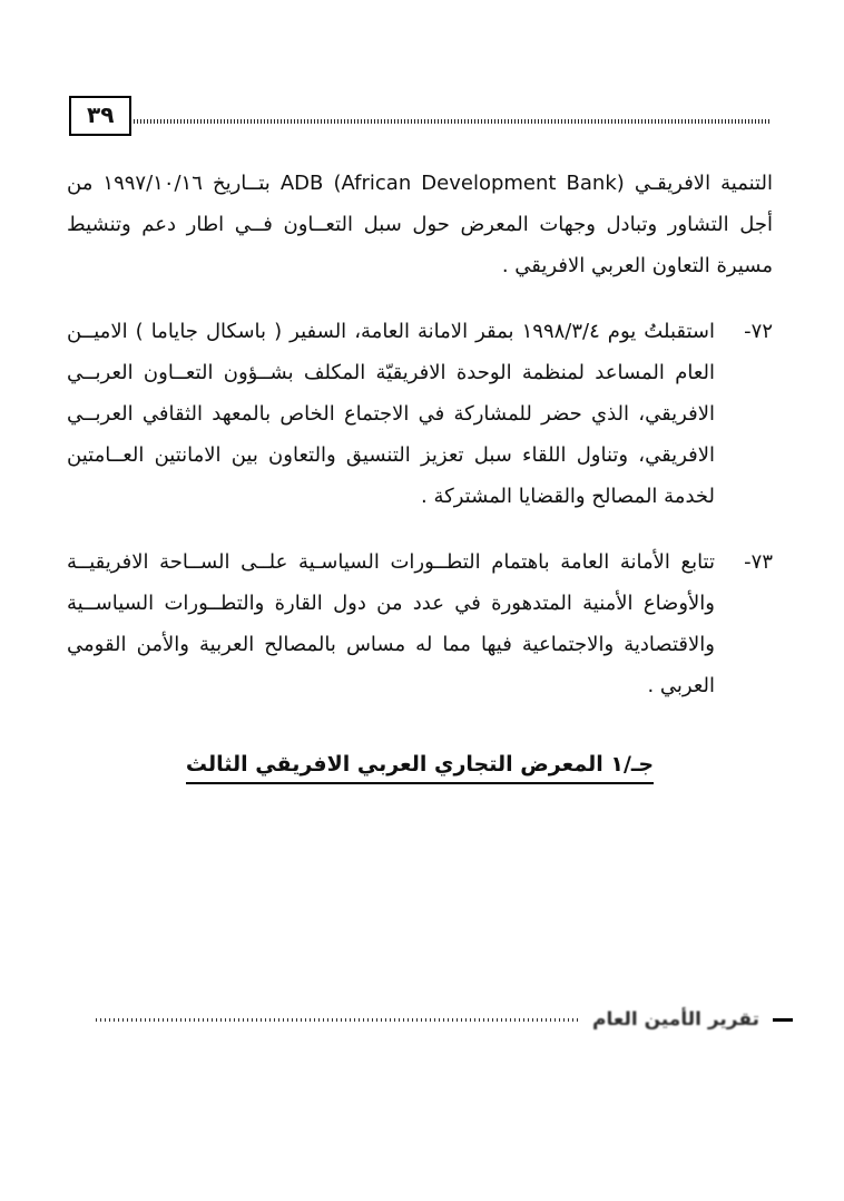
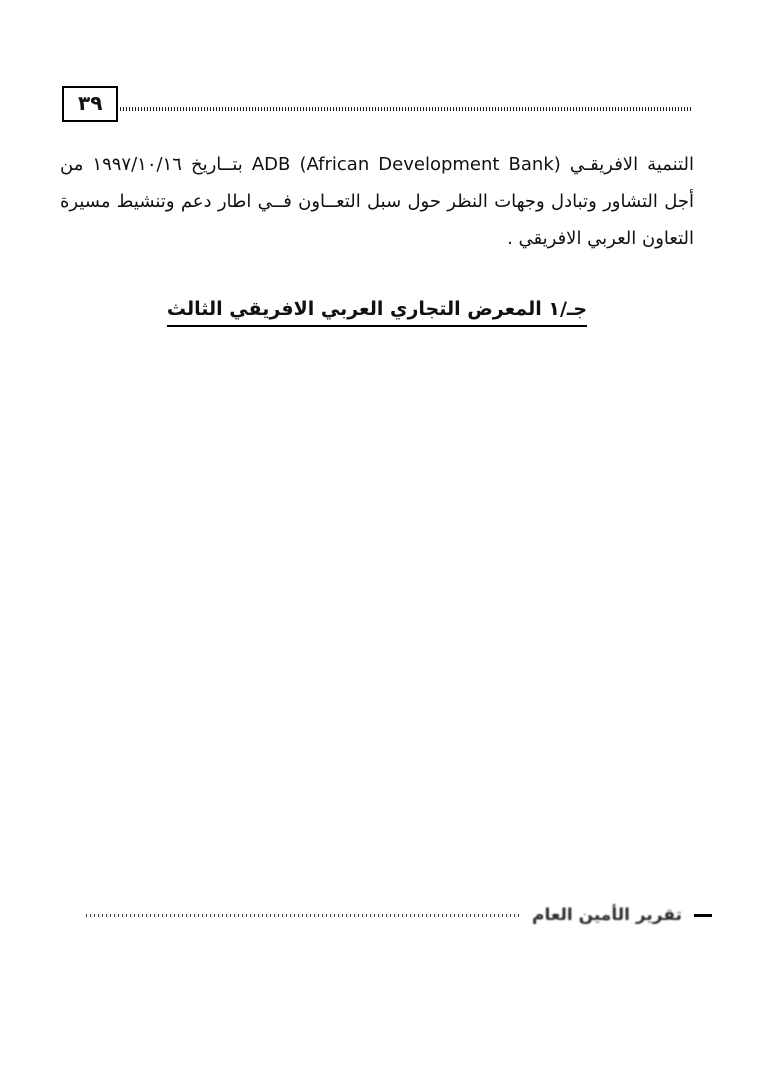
  ٣٩
- التنمية الافريقـي ADB (African Development Bank) بتــاريخ ١٩٩٧/١٠/١٦ من أجل التشاور وتبادل وجهات المعرض حول سبل التعــاون فــي اطار دعم وتنشيط مسيرة التعاون العربي الافريقي .
+ التنمية الافريقـي ADB (African Development Bank) بتــاريخ ١٩٩٧/١٠/١٦ من أجل التشاور وتبادل وجهات النظر حول سبل التعــاون فــي اطار دعم وتنشيط مسيرة التعاون العربي الافريقي .
- ٧٢-
- استقبلتُ يوم ١٩٩٨/٣/٤ بمقر الامانة العامة، السفير ( باسكال جاياما ) الاميــن العام المساعد لمنظمة الوحدة الافريقيّة المكلف بشــؤون التعــاون العربــي الافريقي، الذي حضر للمشاركة في الاجتماع الخاص بالمعهد الثقافي العربــي الافريقي، وتناول اللقاء سبل تعزيز التنسيق والتعاون بين الامانتين العــامتين لخدمة المصالح والقضايا المشتركة .
- ٧٣-
- تتابع الأمانة العامة باهتمام التطــورات السياسـية علــى الســاحة الافريقيــة والأوضاع الأمنية المتدهورة في عدد من دول القارة والتطــورات السياســية والاقتصادية والاجتماعية فيها مما له مساس بالمصالح العربية والأمن القومي العربي .
  جـ/١ المعرض التجاري العربي الافريقي الثالث
  تقرير الأمين العام
